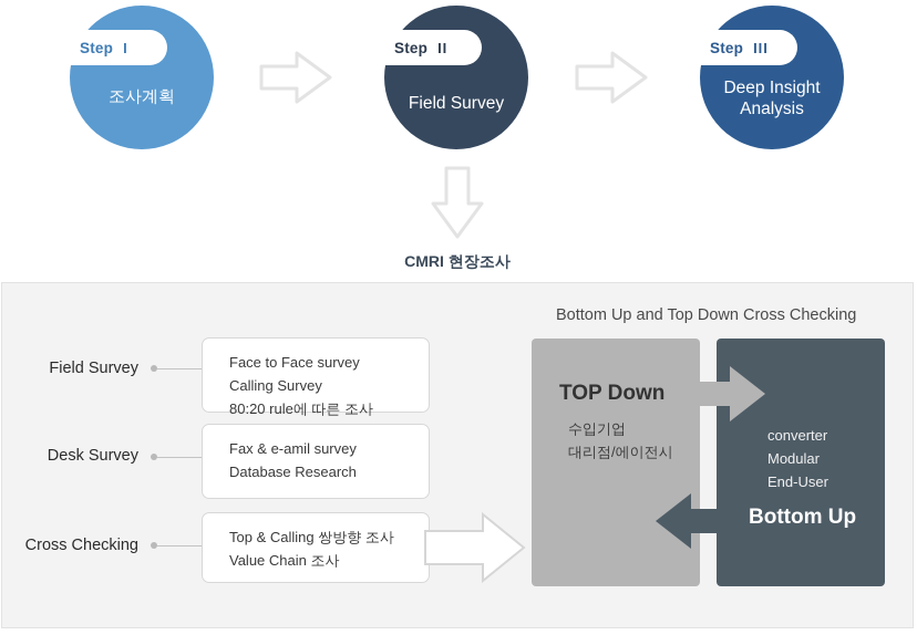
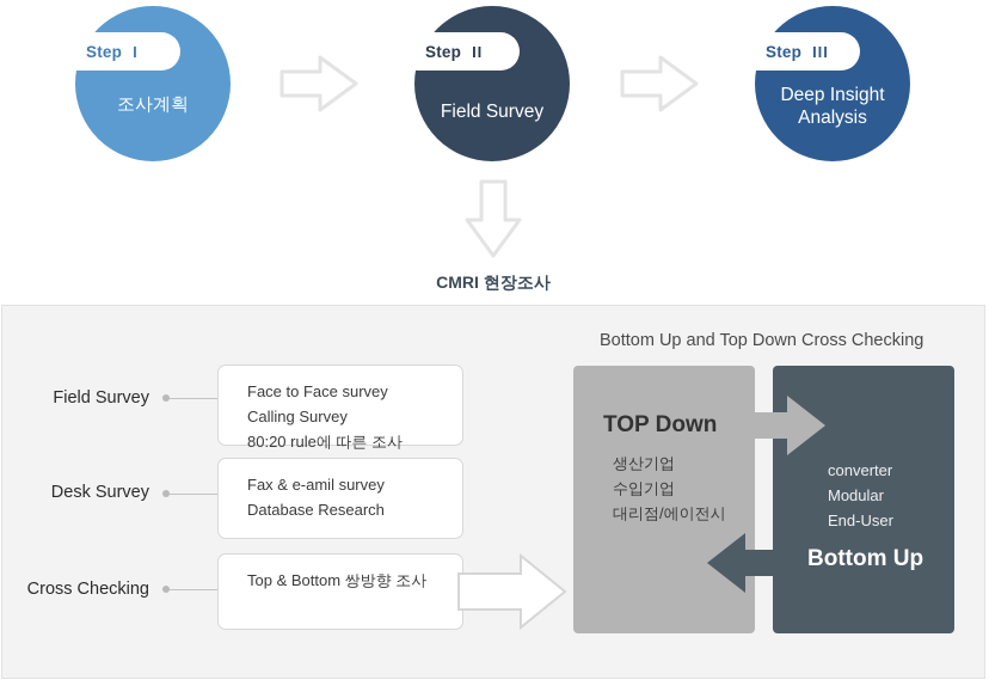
  Step
  I
  조사계획
  Step
  II
  Field Survey
  Step
  III
  Deep Insight
  Analysis
  CMRI 현장조사
  Field Survey
  Face to Face survey
  Calling Survey
  80:20 rule에 따른 조사
  Desk Survey
  Fax & e-amil survey
  Database Research
  Cross Checking
- Top & Calling 쌍방향 조사
+ Top & Bottom 쌍방향 조사
- Value Chain 조사
  Bottom Up and Top Down Cross Checking
  TOP Down
+ 생산기업
  수입기업
  대리점/에이전시
  converter
  Modular
  End-User
  Bottom Up
